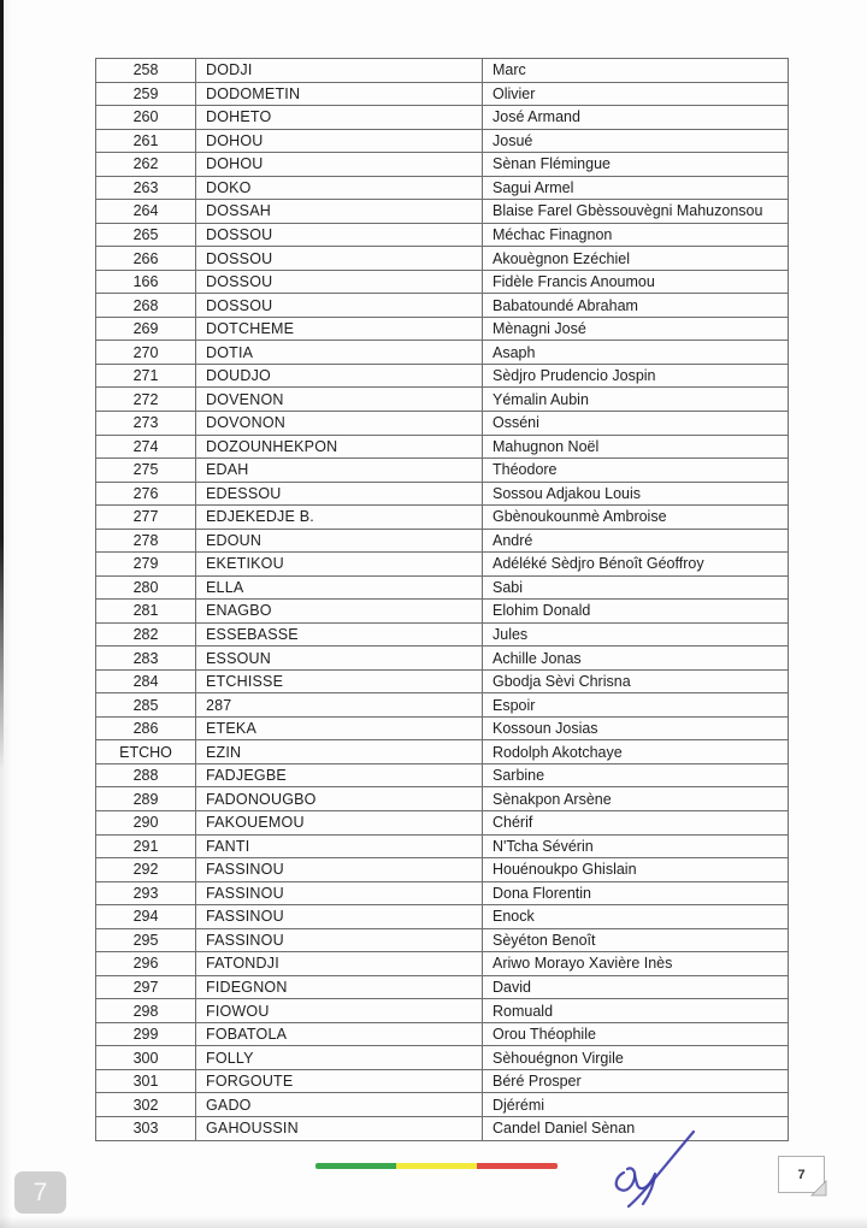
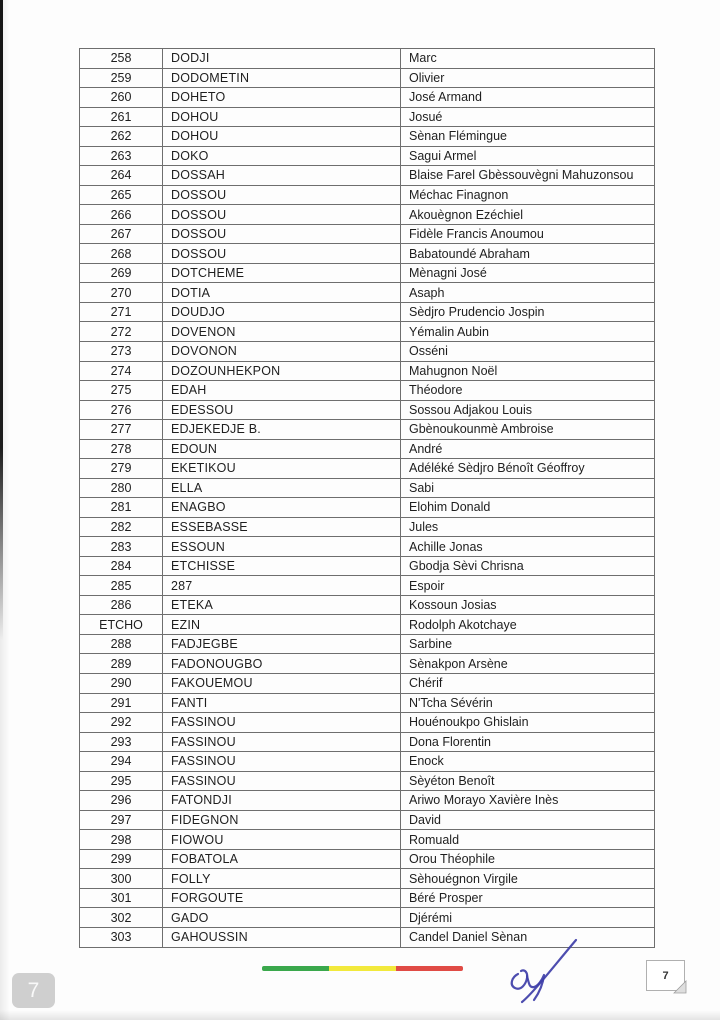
  258	DODJI	Marc
  259	DODOMETIN	Olivier
  260	DOHETO	José Armand
  261	DOHOU	Josué
  262	DOHOU	Sènan Flémingue
  263	DOKO	Sagui Armel
  264	DOSSAH	Blaise Farel Gbèssouvègni Mahuzonsou
  265	DOSSOU	Méchac Finagnon
  266	DOSSOU	Akouègnon Ezéchiel
- 166	DOSSOU	Fidèle Francis Anoumou
+ 267	DOSSOU	Fidèle Francis Anoumou
  268	DOSSOU	Babatoundé Abraham
  269	DOTCHEME	Mènagni José
  270	DOTIA	Asaph
  271	DOUDJO	Sèdjro Prudencio Jospin
  272	DOVENON	Yémalin Aubin
  273	DOVONON	Osséni
  274	DOZOUNHEKPON	Mahugnon Noël
  275	EDAH	Théodore
  276	EDESSOU	Sossou Adjakou Louis
  277	EDJEKEDJE B.	Gbènoukounmè Ambroise
  278	EDOUN	André
  279	EKETIKOU	Adéléké Sèdjro Bénoît Géoffroy
  280	ELLA	Sabi
  281	ENAGBO	Elohim Donald
  282	ESSEBASSE	Jules
  283	ESSOUN	Achille Jonas
  284	ETCHISSE	Gbodja Sèvi Chrisna
  285	287	Espoir
  286	ETEKA	Kossoun Josias
  ETCHO	EZIN	Rodolph Akotchaye
  288	FADJEGBE	Sarbine
  289	FADONOUGBO	Sènakpon Arsène
  290	FAKOUEMOU	Chérif
  291	FANTI	N'Tcha Sévérin
  292	FASSINOU	Houénoukpo Ghislain
  293	FASSINOU	Dona Florentin
  294	FASSINOU	Enock
  295	FASSINOU	Sèyéton Benoît
  296	FATONDJI	Ariwo Morayo Xavière Inès
  297	FIDEGNON	David
  298	FIOWOU	Romuald
  299	FOBATOLA	Orou Théophile
  300	FOLLY	Sèhouégnon Virgile
  301	FORGOUTE	Béré Prosper
  302	GADO	Djérémi
  303	GAHOUSSIN	Candel Daniel Sènan
  7
  7
